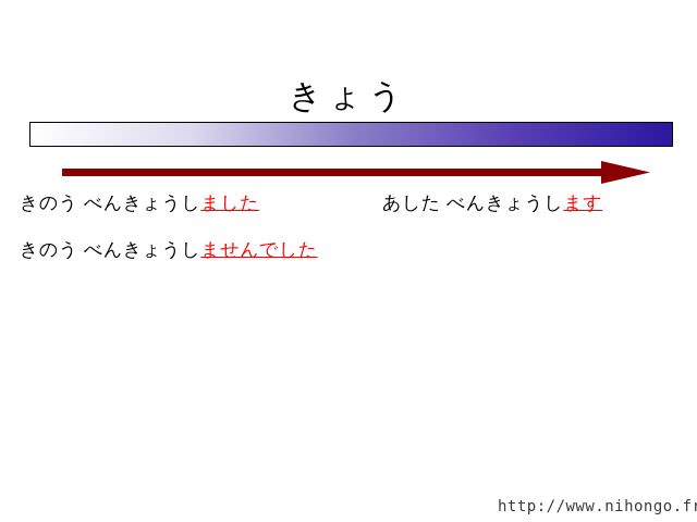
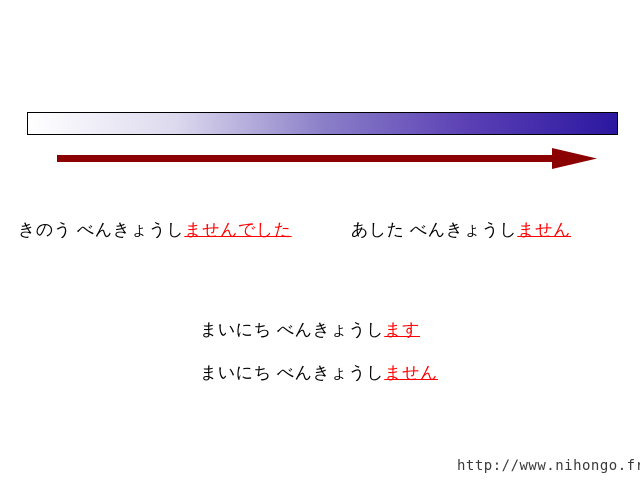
- きょう
- きのう べんきょうしました
- あした べんきょうします
  きのう べんきょうしませんでした
+ あした べんきょうしません
+ まいにち べんきょうします
+ まいにち べんきょうしません
  http://www.nihongo.f
